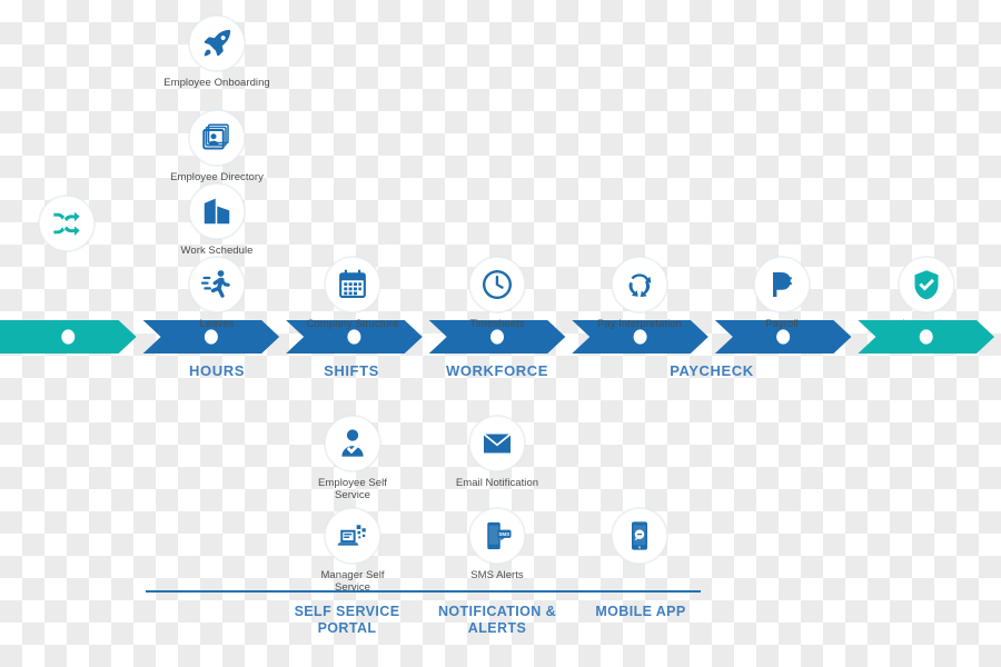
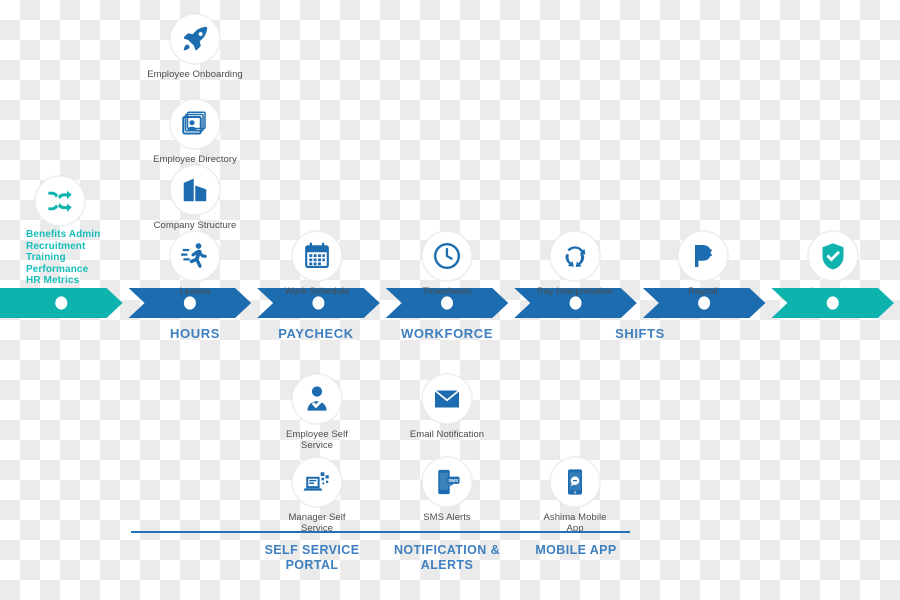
+ Benefits Admin
+ Recruitment
+ Training
+ Performance
+ HR Metrics
  Employee Onboarding
  Employee Directory
- Work Schedule
+ Company Structure
  Leaves
- Company Structure
+ Work Schedule
  Timesheets
  Pay Interpretation
  Payroll
  Accounting
  Employee Self
  Service
  Email Notification
  Manager Self
  Service
  SMS Alerts
+ Ashima Mobile
+ App
  HOURS
- SHIFTS
+ PAYCHECK
  WORKFORCE
- PAYCHECK
+ SHIFTS
  SELF SERVICE
  PORTAL
  NOTIFICATION &
  ALERTS
  MOBILE APP
